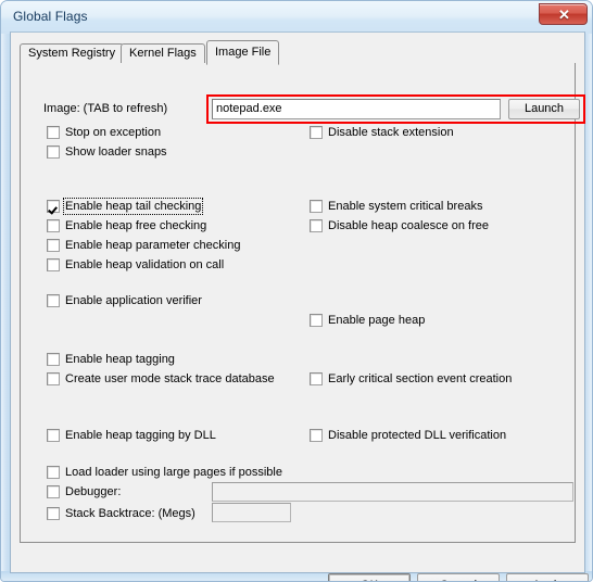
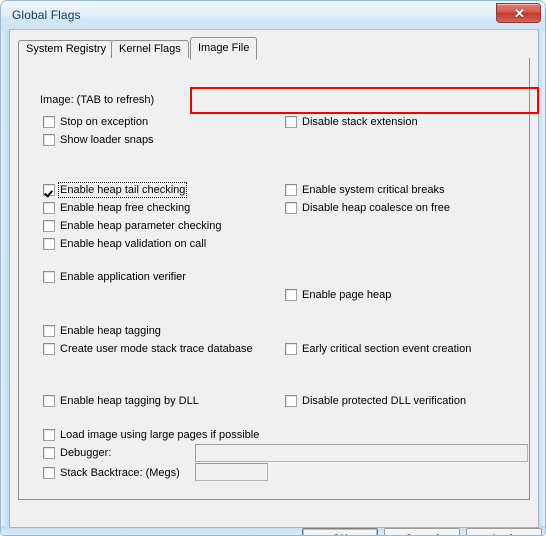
  Global Flags
  ✕
  System Registry
  Kernel Flags
  Image File
  Image: (TAB to refresh)
- notepad.exe
- Launch
  Stop on exception
  Show loader snaps
  Enable heap tail checking
  Enable heap free checking
  Enable heap parameter checking
  Enable heap validation on call
  Enable application verifier
  Enable heap tagging
  Create user mode stack trace database
  Enable heap tagging by DLL
- Load loader using large pages if possible
+ Load image using large pages if possible
  Disable stack extension
  Enable system critical breaks
  Disable heap coalesce on free
  Enable page heap
  Early critical section event creation
  Disable protected DLL verification
  Debugger:
  Stack Backtrace: (Megs)
